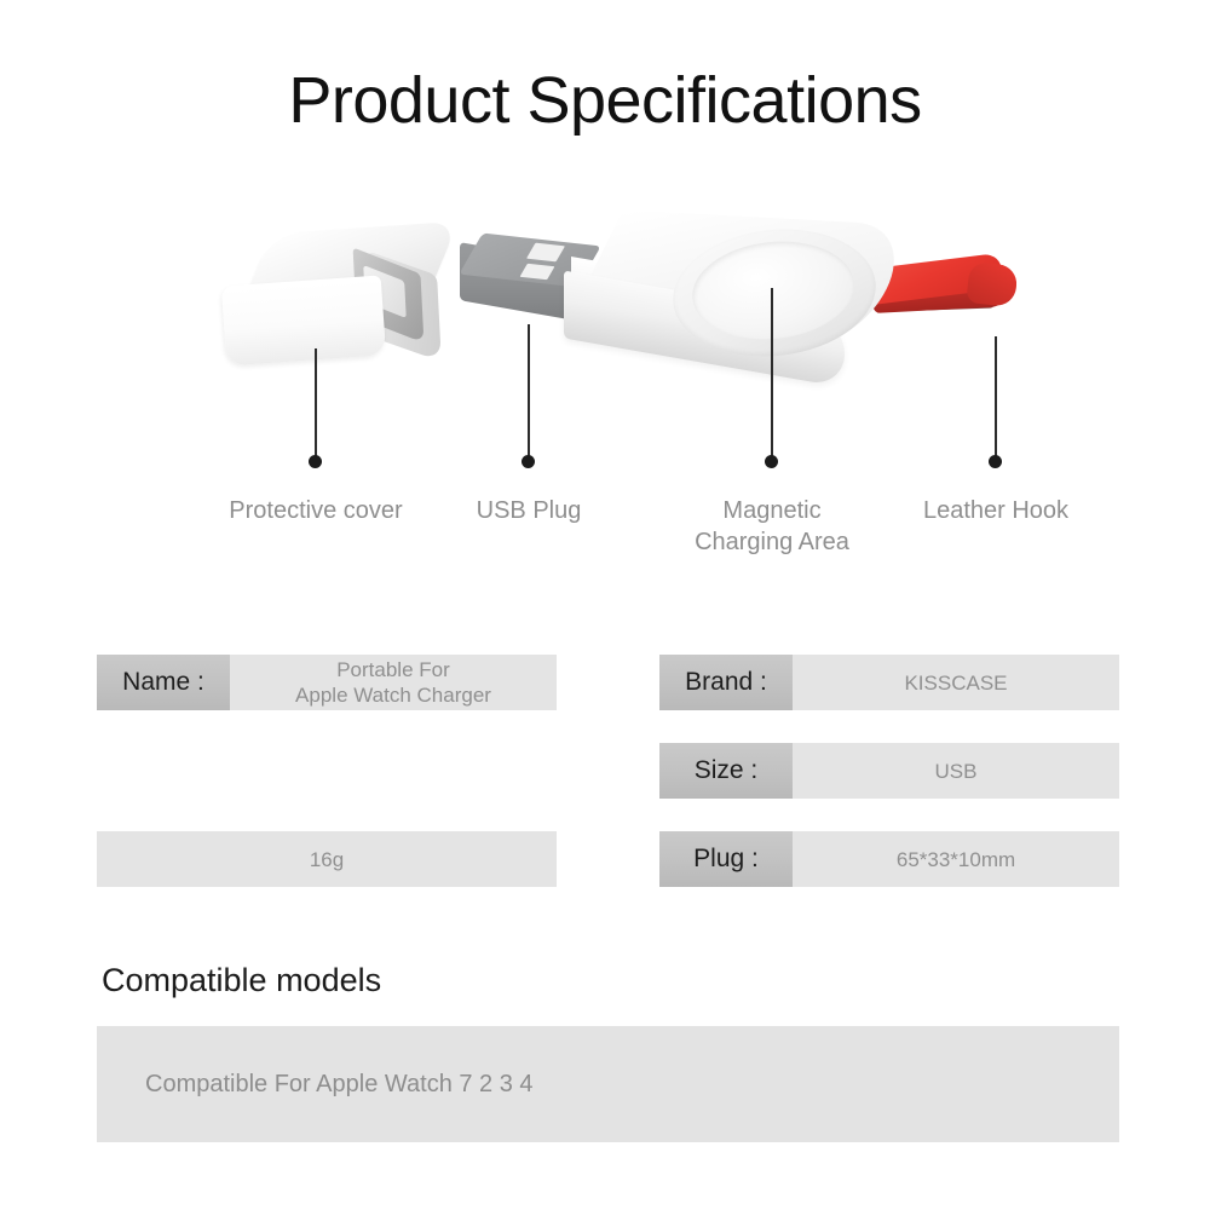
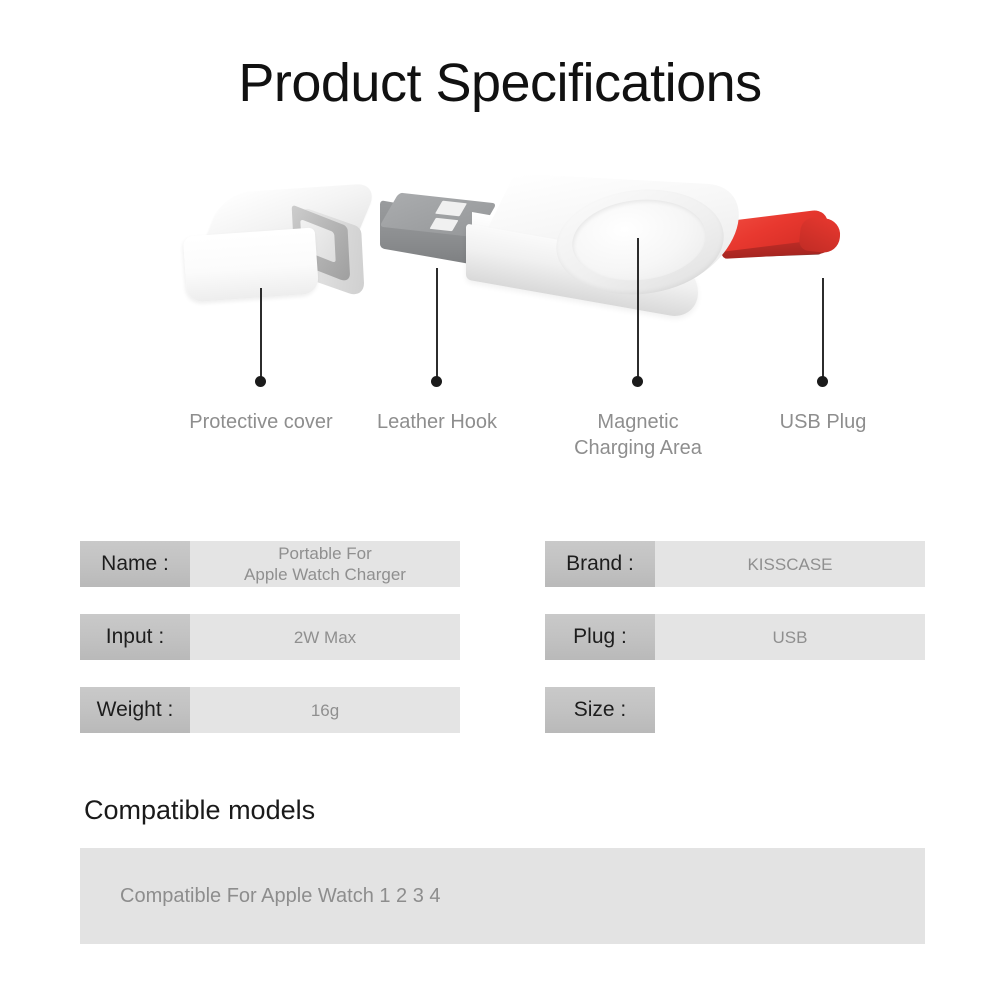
  Product Specifications
  Protective cover
- USB Plug
+ Leather Hook
  Magnetic
  Charging Area
- Leather Hook
+ USB Plug
  Name :
  Portable For
  Apple Watch Charger
+ Input :
+ 2W Max
+ Weight :
  16g
  Brand :
  KISSCASE
- Size :
+ Plug :
  USB
- Plug :
+ Size :
- 65*33*10mm
  Compatible models
- Compatible For Apple Watch 7 2 3 4
+ Compatible For Apple Watch 1 2 3 4
